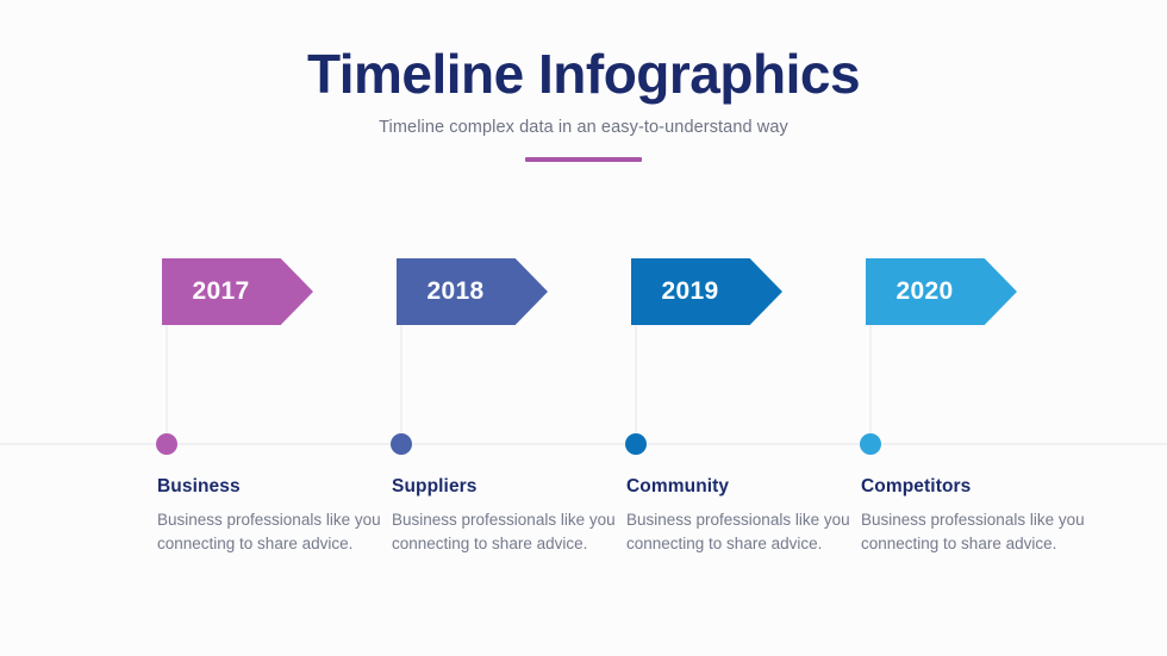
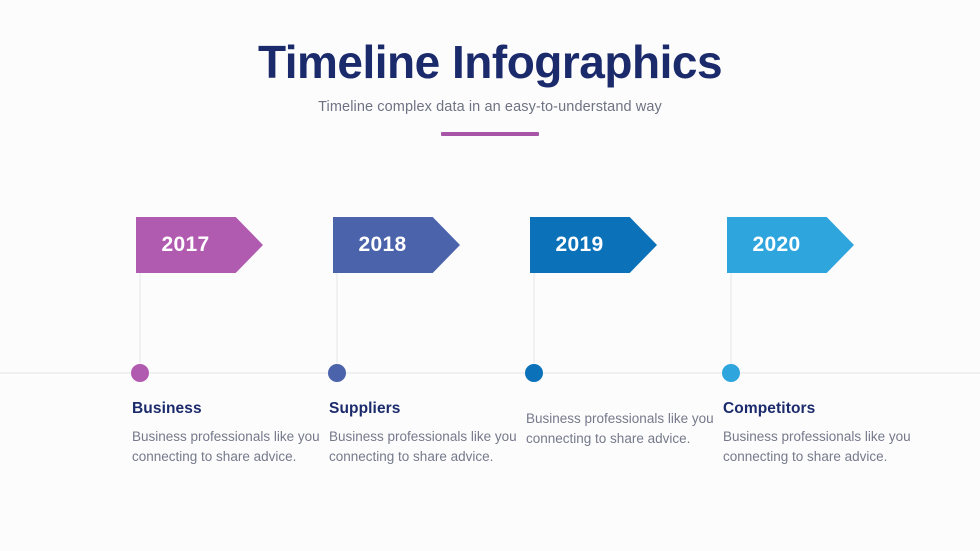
  Timeline Infographics
  Timeline complex data in an easy-to-understand way
  2017
  Business
  Business professionals like you connecting to share advice.
  2018
  Suppliers
  Business professionals like you connecting to share advice.
  2019
- Community
  Business professionals like you connecting to share advice.
  2020
  Competitors
  Business professionals like you connecting to share advice.
